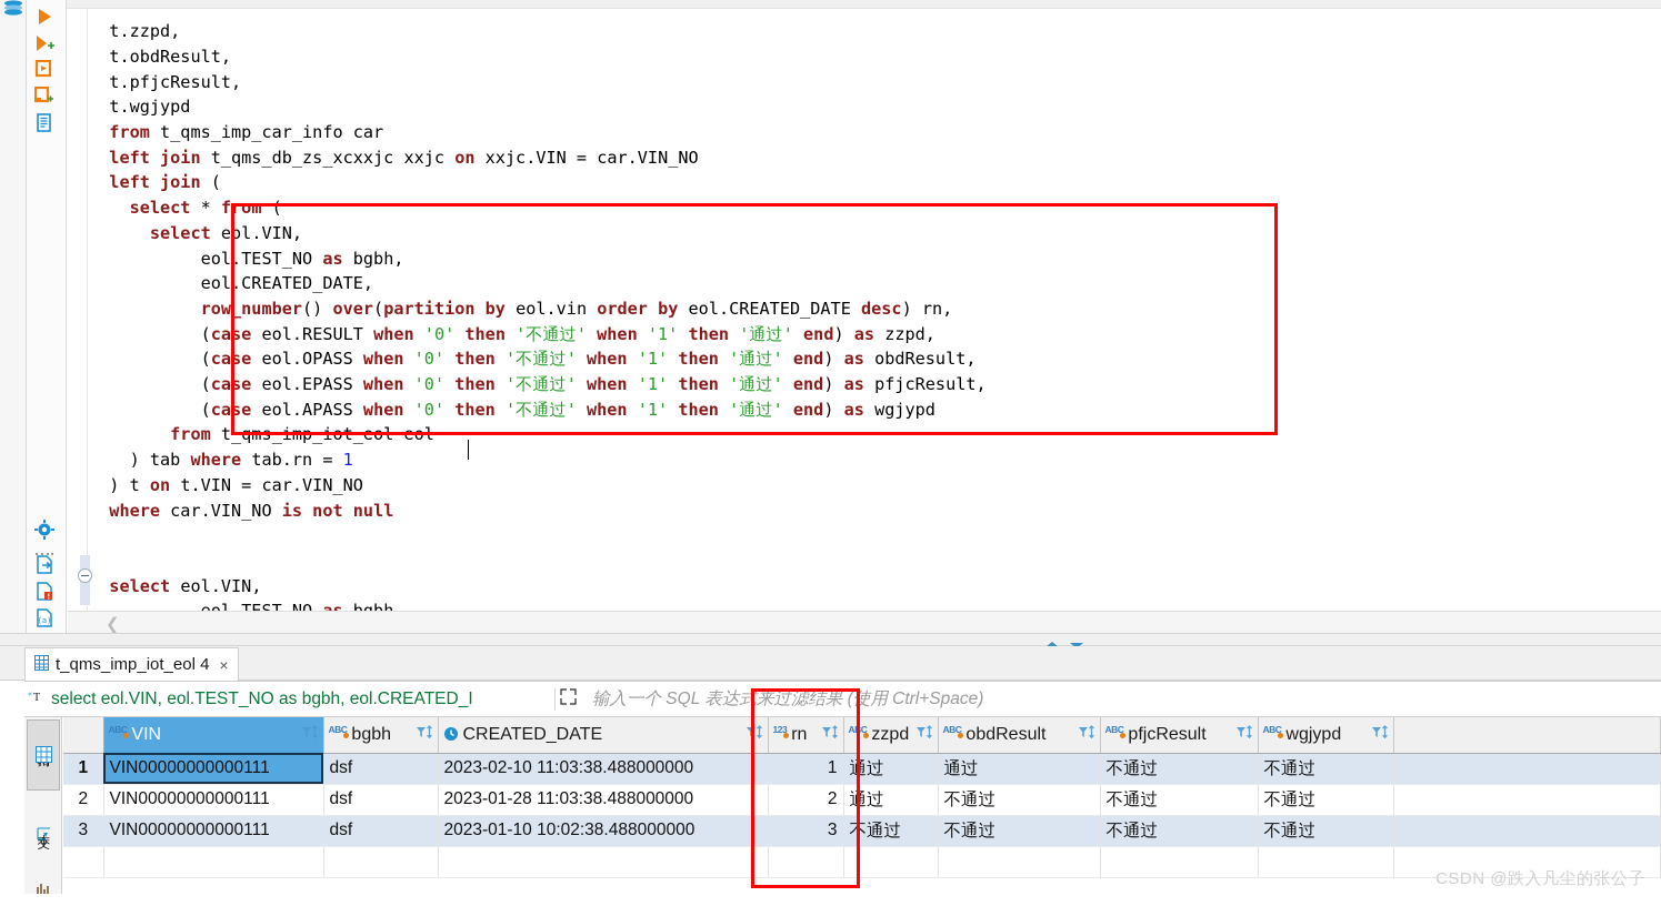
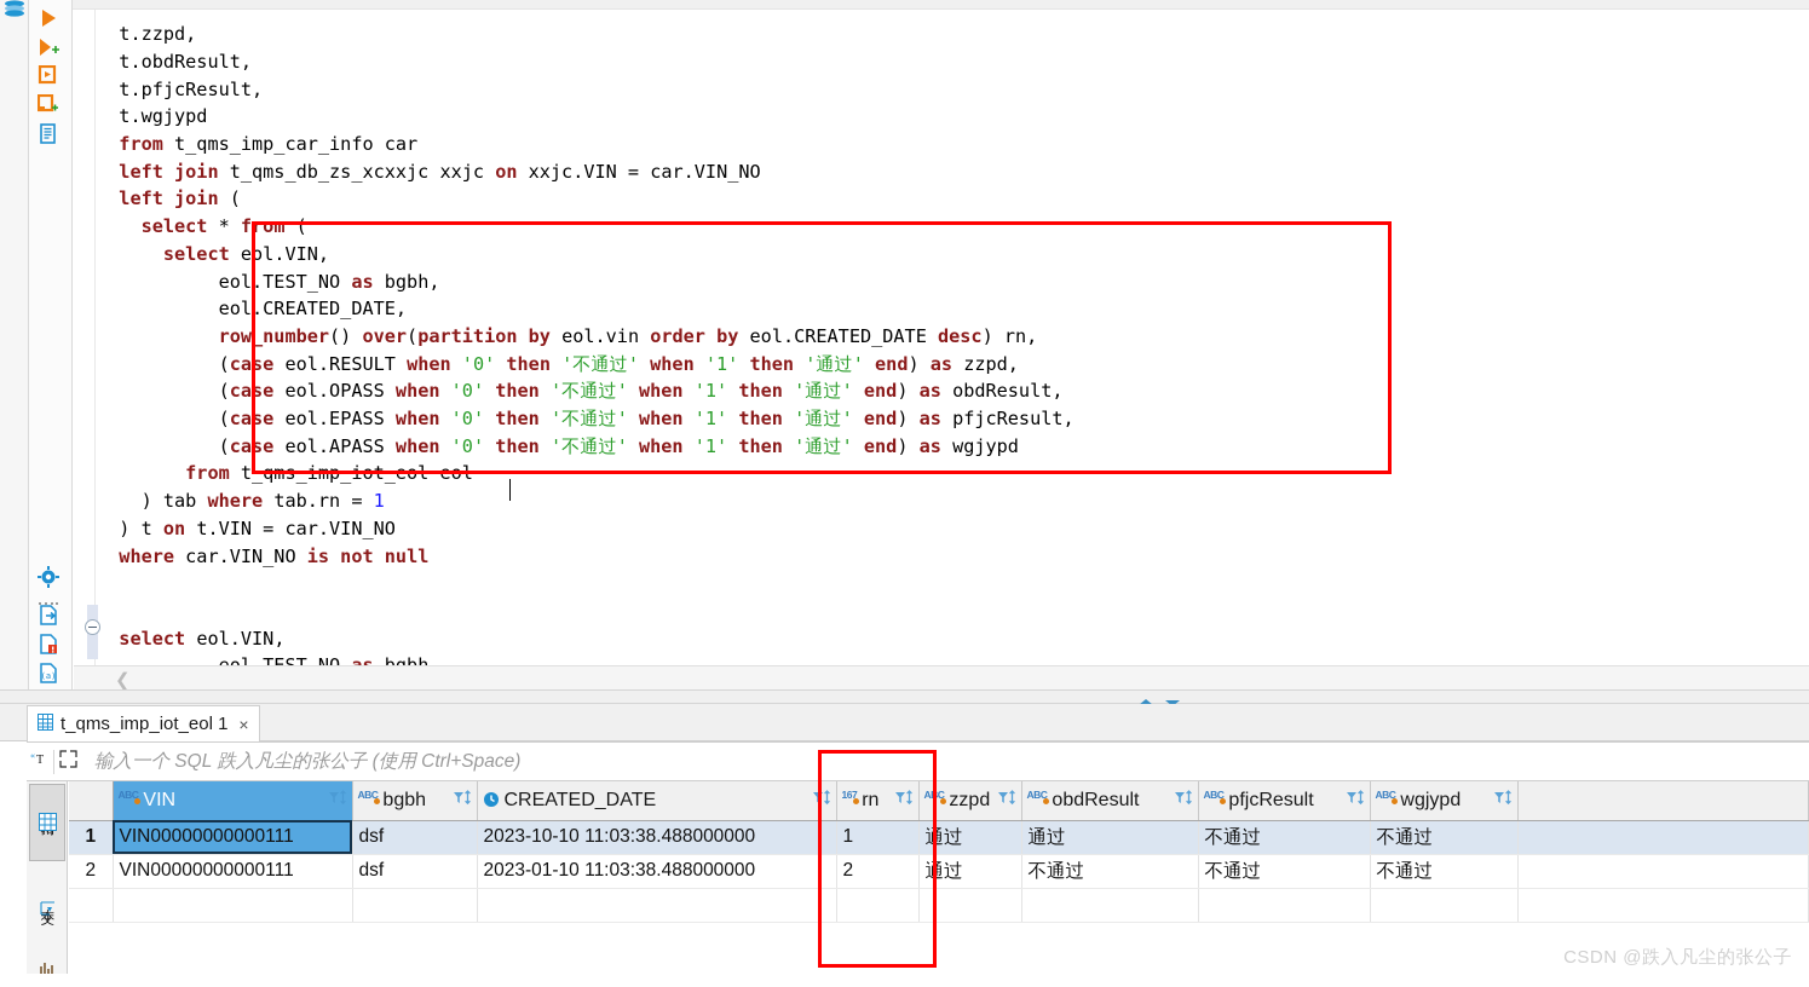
  (a)
  t.zzpd, t.obdResult, t.pfjcResult, t.wgjypd from t_qms_imp_car_info car left join t_qms_db_zs_xcxxjc xxjc on xxjc.VIN = car.VIN_NO left join ( select * from ( select eol.VIN, eol.TEST_NO as bgbh, eol.CREATED_DATE, row_number() over(partition by eol.vin order by eol.CREATED_DATE desc) rn, (case eol.RESULT when '0' then '不通过' when '1' then '通过' end) as zzpd, (case eol.OPASS when '0' then '不通过' when '1' then '通过' end) as obdResult, (case eol.EPASS when '0' then '不通过' when '1' then '通过' end) as pfjcResult, (case eol.APASS when '0' then '不通过' when '1' then '通过' end) as wgjypd from t_qms_imp_iot_eol eol ) tab where tab.rn = 1 ) t on t.VIN = car.VIN_NO where car.VIN_NO is not null select eol.VIN,
  ❮
- t_qms_imp_iot_eol 4
+ t_qms_imp_iot_eol 1
  ×
  «
  T
- select eol.VIN, eol.TEST_NO as bgbh, eol.CREATED_I
- 输入一个 SQL 表达式来过滤结果 (使用 Ctrl+Space)
+ 输入一个 SQL 跌入凡尘的张公子 (使用 Ctrl+Space)
- 	ABC VIN	ABC bgbh	CREATED_DATE	123 rn	ABC zzpd	ABC obdResult	ABC pfjcResult	ABC wgjypd
+ 	ABC VIN	ABC bgbh	CREATED_DATE	167 rn	ABC zzpd	ABC obdResult	ABC pfjcResult	ABC wgjypd
- 1	VIN00000000000111	dsf	2023-02-10 11:03:38.488000000	1	通过	通过	不通过	不通过
+ 1	VIN00000000000111	dsf	2023-10-10 11:03:38.488000000	1	通过	通过	不通过	不通过
- 2	VIN00000000000111	dsf	2023-01-28 11:03:38.488000000	2	通过	不通过	不通过	不通过
+ 2	VIN00000000000111	dsf	2023-01-10 11:03:38.488000000	2	通过	不通过	不通过	不通过
- 3	VIN00000000000111	dsf	2023-01-10 10:02:38.488000000	3	不通过	不通过	不通过	不通过
  CSDN @跌入凡尘的张公子
